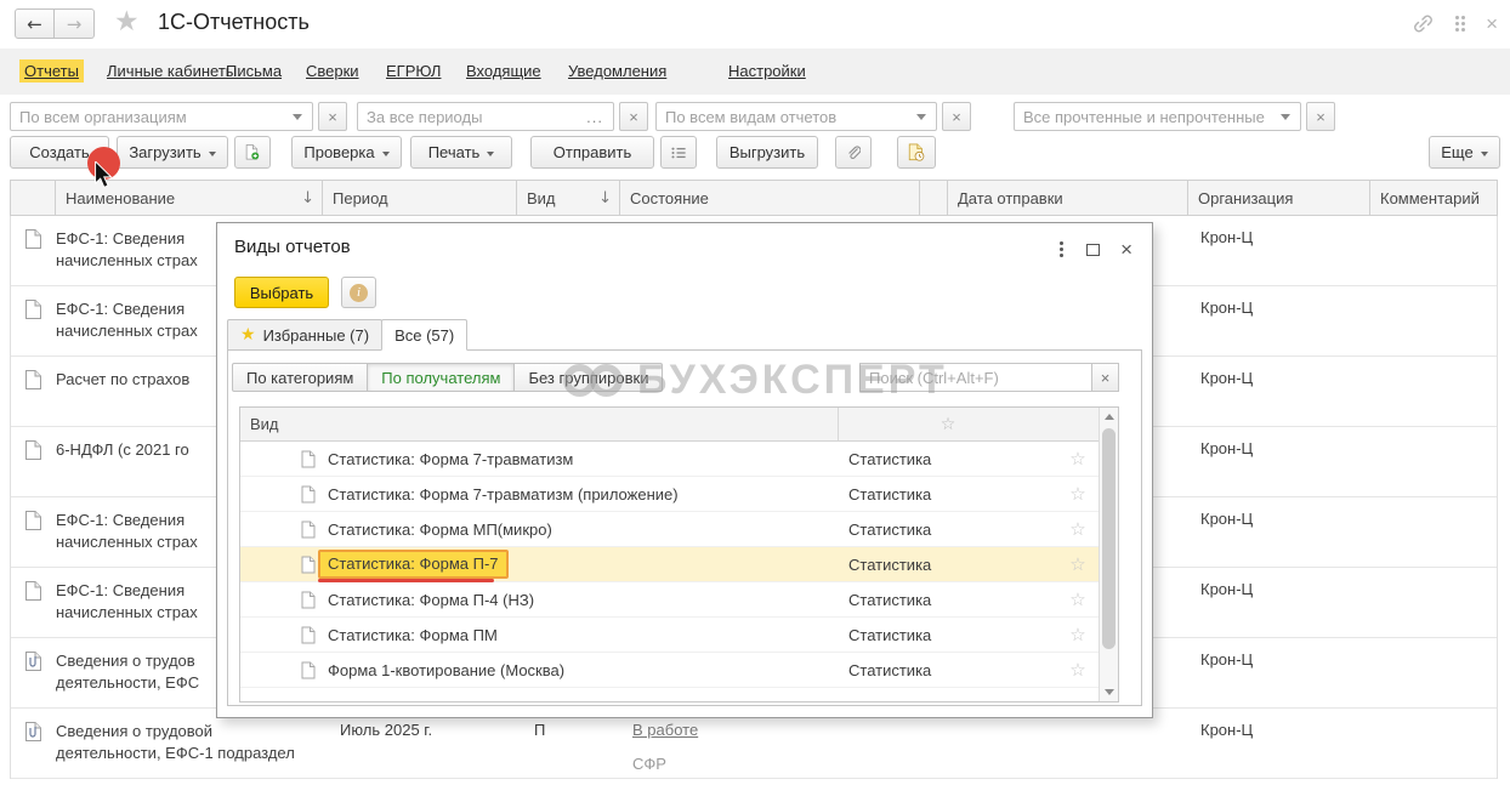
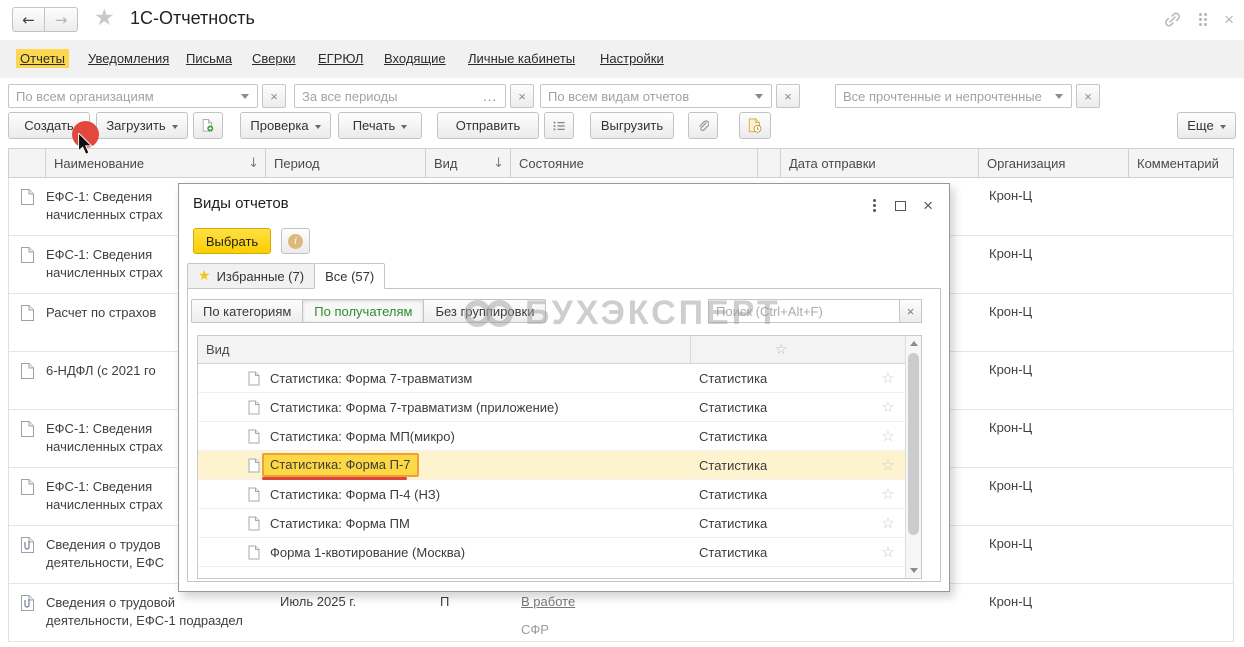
  ←
  →
  ★
  1С-Отчетность
  ×
  Отчеты
- Личные кабинеты
+ Уведомления
  Письма
  Сверки
  ЕГРЮЛ
  Входящие
- Уведомления
+ Личные кабинеты
  Настройки
  По всем организациям
  ×
  За все периоды
  ...
  ×
  По всем видам отчетов
  ×
  Все прочтенные и непрочтенные
  ×
  Создать
  Загрузить
  Проверка
  Печать
  Отправить
  Выгрузить
  Еще
  Наименование
  ↓
  Период
  Вид
  ↓
  Состояние
  Дата отправки
  Организация
  Комментарий
  ЕФС-1: Сведения
  начисленных страх
  Крон-Ц
  ЕФС-1: Сведения
  начисленных страх
  Крон-Ц
  Расчет по страхов
  Крон-Ц
  6-НДФЛ (с 2021 го
  Крон-Ц
  ЕФС-1: Сведения
  начисленных страх
  Крон-Ц
  ЕФС-1: Сведения
  начисленных страх
  Крон-Ц
  Сведения о трудов
  деятельности, ЕФС
  Крон-Ц
  Сведения о трудовой
  деятельности, ЕФС-1 подраздел
  Июль 2025 г.
  П
  В работе
  СФР
  Крон-Ц
  Виды отчетов
  ×
  Выбрать
  i
  ★
  Избранные (7)
  Все (57)
  По категориям
  По получателям
  Без группировки
  Поиск (Ctrl+Alt+F)
  ×
  Вид
  ☆
  Статистика: Форма 7-травматизм
  Статистика
  ☆
  Статистика: Форма 7-травматизм (приложение)
  Статистика
  ☆
  Статистика: Форма МП(микро)
  Статистика
  ☆
  Статистика: Форма П-7
  Статистика
  ☆
  Статистика: Форма П-4 (НЗ)
  Статистика
  ☆
  Статистика: Форма ПМ
  Статистика
  ☆
  Форма 1-квотирование (Москва)
  Статистика
  ☆
  БУХЭКСПЕРТ
